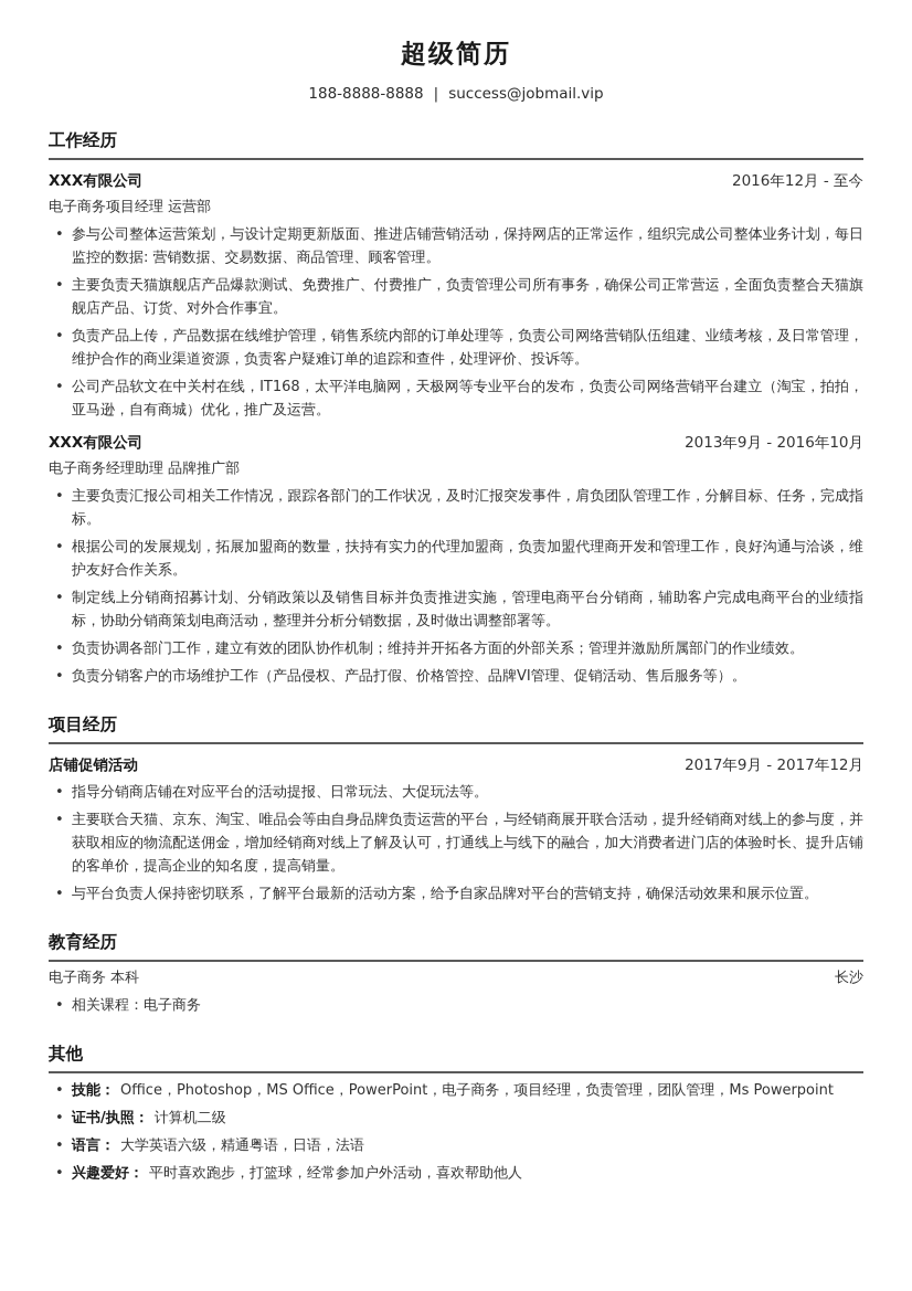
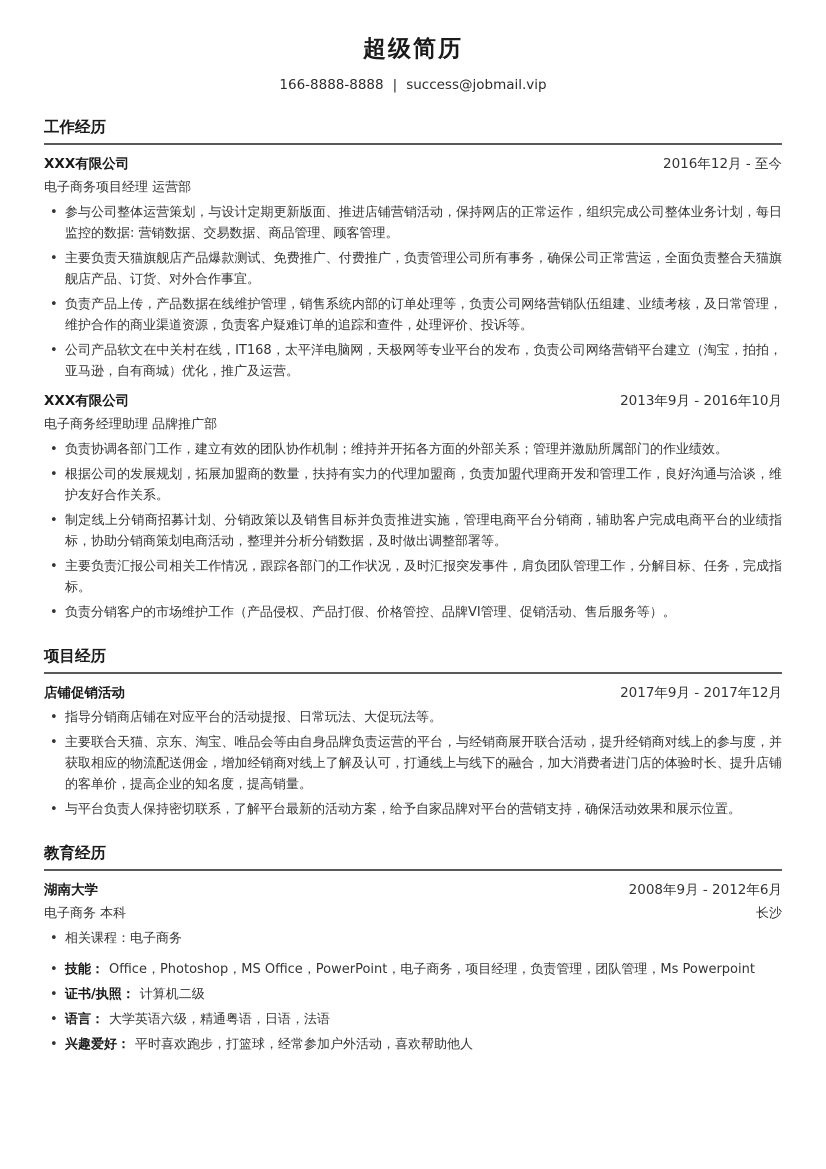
  超级简历
- 188-8888-8888 | success@jobmail.vip
+ 166-8888-8888 | success@jobmail.vip
  工作经历
  XXX有限公司
  2016年12月 - 至今
  电子商务项目经理 运营部
  •
  参与公司整体运营策划，与设计定期更新版面、推进店铺营销活动，保持网店的正常运作，组织完成公司整体业务计划，每日监控的数据: 营销数据、交易数据、商品管理、顾客管理。
  •
  主要负责天猫旗舰店产品爆款测试、免费推广、付费推广，负责管理公司所有事务，确保公司正常营运，全面负责整合天猫旗舰店产品、订货、对外合作事宜。
  •
  负责产品上传，产品数据在线维护管理，销售系统内部的订单处理等，负责公司网络营销队伍组建、业绩考核，及日常管理，维护合作的商业渠道资源，负责客户疑难订单的追踪和查件，处理评价、投诉等。
  •
  公司产品软文在中关村在线，IT168，太平洋电脑网，天极网等专业平台的发布，负责公司网络营销平台建立（淘宝，拍拍，亚马逊，自有商城）优化，推广及运营。
  XXX有限公司
  2013年9月 - 2016年10月
  电子商务经理助理 品牌推广部
  •
- 主要负责汇报公司相关工作情况，跟踪各部门的工作状况，及时汇报突发事件，肩负团队管理工作，分解目标、任务，完成指标。
+ 负责协调各部门工作，建立有效的团队协作机制；维持并开拓各方面的外部关系；管理并激励所属部门的作业绩效。
  •
  根据公司的发展规划，拓展加盟商的数量，扶持有实力的代理加盟商，负责加盟代理商开发和管理工作，良好沟通与洽谈，维护友好合作关系。
  •
  制定线上分销商招募计划、分销政策以及销售目标并负责推进实施，管理电商平台分销商，辅助客户完成电商平台的业绩指标，协助分销商策划电商活动，整理并分析分销数据，及时做出调整部署等。
  •
- 负责协调各部门工作，建立有效的团队协作机制；维持并开拓各方面的外部关系；管理并激励所属部门的作业绩效。
+ 主要负责汇报公司相关工作情况，跟踪各部门的工作状况，及时汇报突发事件，肩负团队管理工作，分解目标、任务，完成指标。
  •
  负责分销客户的市场维护工作（产品侵权、产品打假、价格管控、品牌VI管理、促销活动、售后服务等）。
  项目经历
  店铺促销活动
  2017年9月 - 2017年12月
  •
  指导分销商店铺在对应平台的活动提报、日常玩法、大促玩法等。
  •
  主要联合天猫、京东、淘宝、唯品会等由自身品牌负责运营的平台，与经销商展开联合活动，提升经销商对线上的参与度，并获取相应的物流配送佣金，增加经销商对线上了解及认可，打通线上与线下的融合，加大消费者进门店的体验时长、提升店铺的客单价，提高企业的知名度，提高销量。
  •
  与平台负责人保持密切联系，了解平台最新的活动方案，给予自家品牌对平台的营销支持，确保活动效果和展示位置。
  教育经历
+ 湖南大学
+ 2008年9月 - 2012年6月
  电子商务 本科
  长沙
  •
  相关课程：电子商务
- 其他
  •
  技能： Office，Photoshop，MS Office，PowerPoint，电子商务，项目经理，负责管理，团队管理，Ms Powerpoint
  •
  证书/执照： 计算机二级
  •
  语言： 大学英语六级，精通粤语，日语，法语
  •
  兴趣爱好： 平时喜欢跑步，打篮球，经常参加户外活动，喜欢帮助他人
